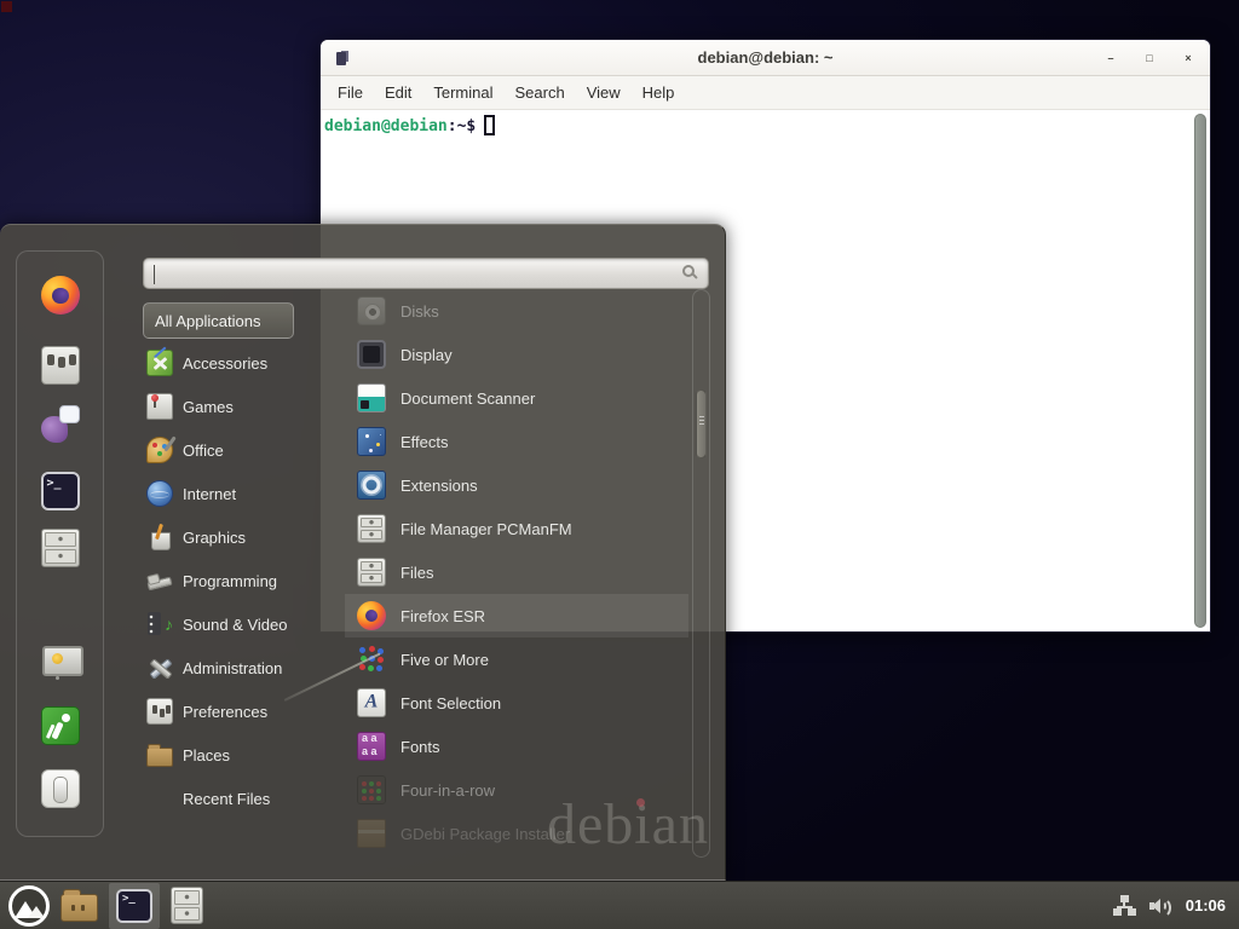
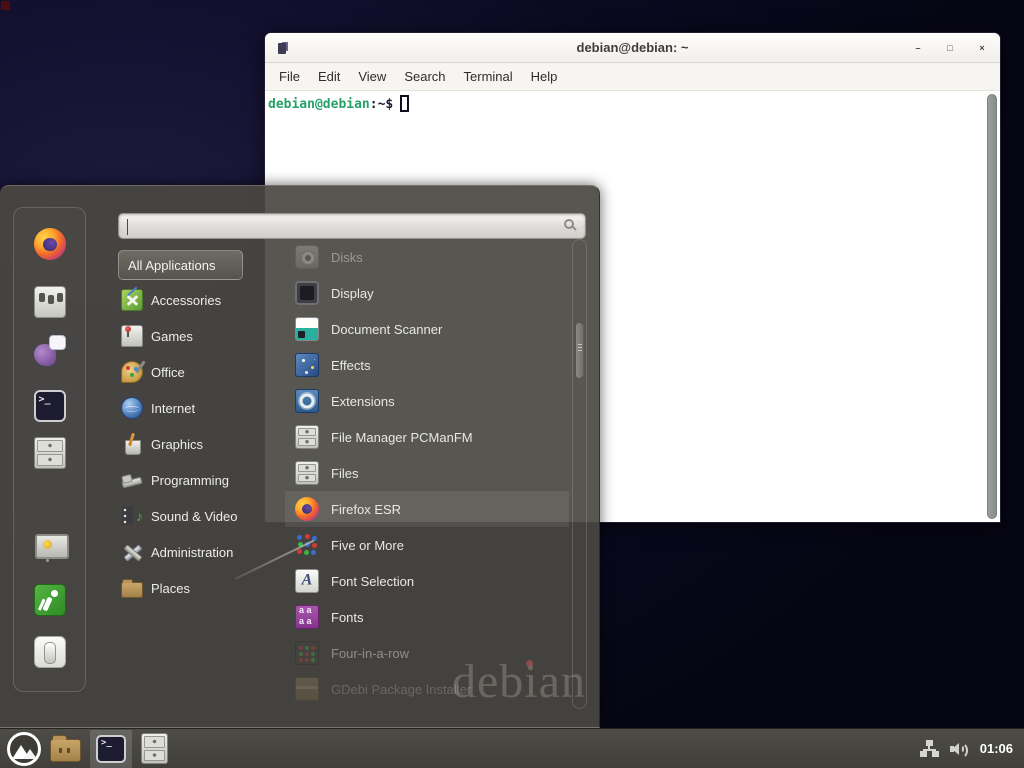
  debian@debian: ~
  –
  □
  ×
  File
  Edit
- Terminal
+ View
  Search
- View
+ Terminal
  Help
  debian@debian:~$
  All Applications
  Accessories
  Games
  Office
  Internet
  Graphics
  Programming
  Sound & Video
  Administration
- Preferences
  Places
- Recent Files
  Disks
  Display
  Document Scanner
  Effects
  Extensions
  File Manager PCManFM
  Files
  Firefox ESR
  Five or More
  Font Selection
  Fonts
  Four-in-a-row
  GDebi Package Installer
  debian
  01:06
